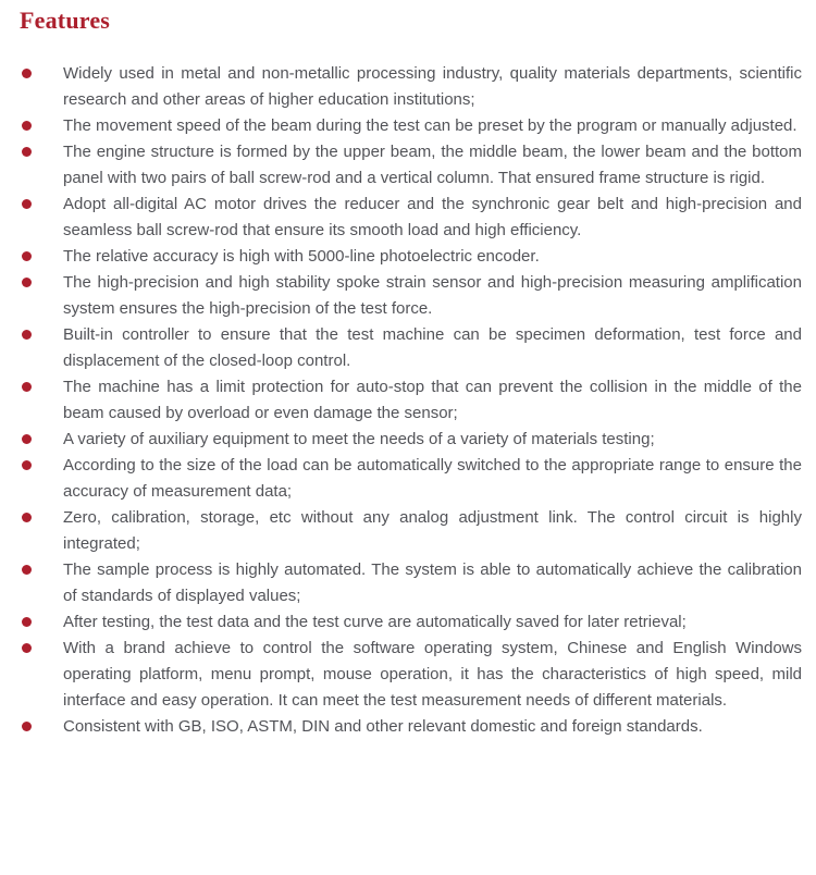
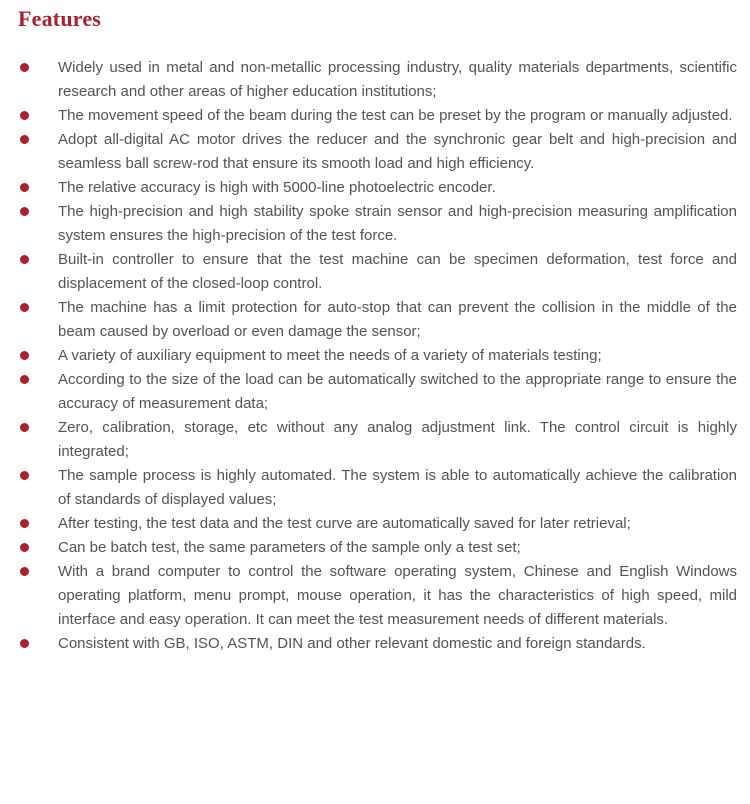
  Features
  Widely used in metal and non-metallic processing industry, quality materials departments, scientific research and other areas of higher education institutions;
  The movement speed of the beam during the test can be preset by the program or manually adjusted.
- The engine structure is formed by the upper beam, the middle beam, the lower beam and the bottom panel with two pairs of ball screw-rod and a vertical column. That ensured frame structure is rigid.
  Adopt all-digital AC motor drives the reducer and the synchronic gear belt and high-precision and seamless ball screw-rod that ensure its smooth load and high efficiency.
  The relative accuracy is high with 5000-line photoelectric encoder.
  The high-precision and high stability spoke strain sensor and high-precision measuring amplification system ensures the high-precision of the test force.
  Built-in controller to ensure that the test machine can be specimen deformation, test force and displacement of the closed-loop control.
  The machine has a limit protection for auto-stop that can prevent the collision in the middle of the beam caused by overload or even damage the sensor;
  A variety of auxiliary equipment to meet the needs of a variety of materials testing;
  According to the size of the load can be automatically switched to the appropriate range to ensure the accuracy of measurement data;
  Zero, calibration, storage, etc without any analog adjustment link. The control circuit is highly integrated;
  The sample process is highly automated. The system is able to automatically achieve the calibration of standards of displayed values;
  After testing, the test data and the test curve are automatically saved for later retrieval;
+ Can be batch test, the same parameters of the sample only a test set;
- With a brand achieve to control the software operating system, Chinese and English Windows operating platform, menu prompt, mouse operation, it has the characteristics of high speed, mild interface and easy operation. It can meet the test measurement needs of different materials.
+ With a brand computer to control the software operating system, Chinese and English Windows operating platform, menu prompt, mouse operation, it has the characteristics of high speed, mild interface and easy operation. It can meet the test measurement needs of different materials.
  Consistent with GB, ISO, ASTM, DIN and other relevant domestic and foreign standards.
